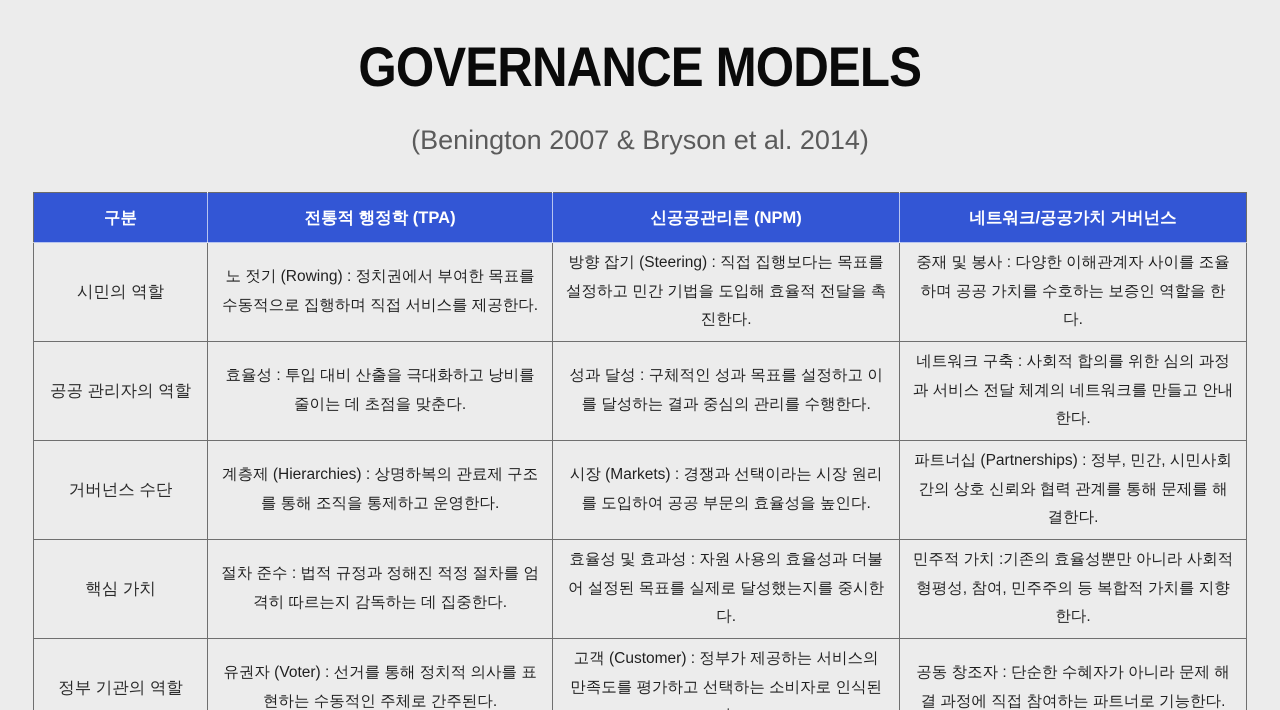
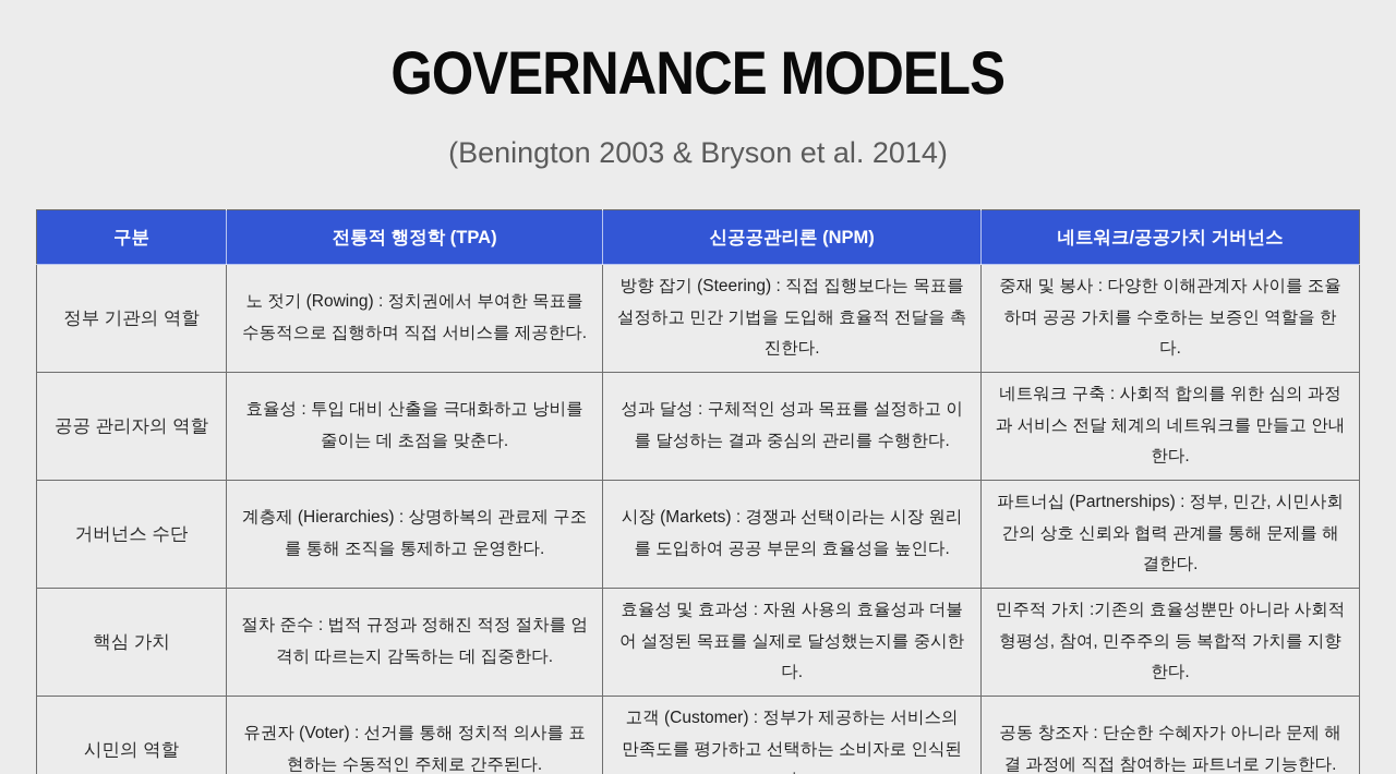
  GOVERNANCE MODELS
- (Benington 2007 & Bryson et al. 2014)
+ (Benington 2003 & Bryson et al. 2014)
  구분	전통적 행정학 (TPA)	신공공관리론 (NPM)	네트워크/공공가치 거버넌스
- 시민의 역할	노 젓기 (Rowing) : 정치권에서 부여한 목표를 수동적으로 집행하며 직접 서비스를 제공한다.	방향 잡기 (Steering) : 직접 집행보다는 목표를 설정하고 민간 기법을 도입해 효율적 전달을 촉진한다.	중재 및 봉사 : 다양한 이해관계자 사이를 조율하며 공공 가치를 수호하는 보증인 역할을 한다.
+ 정부 기관의 역할	노 젓기 (Rowing) : 정치권에서 부여한 목표를 수동적으로 집행하며 직접 서비스를 제공한다.	방향 잡기 (Steering) : 직접 집행보다는 목표를 설정하고 민간 기법을 도입해 효율적 전달을 촉진한다.	중재 및 봉사 : 다양한 이해관계자 사이를 조율하며 공공 가치를 수호하는 보증인 역할을 한다.
  공공 관리자의 역할	효율성 : 투입 대비 산출을 극대화하고 낭비를 줄이는 데 초점을 맞춘다.	성과 달성 : 구체적인 성과 목표를 설정하고 이를 달성하는 결과 중심의 관리를 수행한다.	네트워크 구축 : 사회적 합의를 위한 심의 과정과 서비스 전달 체계의 네트워크를 만들고 안내한다.
  거버넌스 수단	계층제 (Hierarchies) : 상명하복의 관료제 구조를 통해 조직을 통제하고 운영한다.	시장 (Markets) : 경쟁과 선택이라는 시장 원리를 도입하여 공공 부문의 효율성을 높인다.	파트너십 (Partnerships) : 정부, 민간, 시민사회 간의 상호 신뢰와 협력 관계를 통해 문제를 해결한다.
  핵심 가치	절차 준수 : 법적 규정과 정해진 적정 절차를 엄격히 따르는지 감독하는 데 집중한다.	효율성 및 효과성 : 자원 사용의 효율성과 더불어 설정된 목표를 실제로 달성했는지를 중시한다.	민주적 가치 :기존의 효율성뿐만 아니라 사회적 형평성, 참여, 민주주의 등 복합적 가치를 지향한다.
- 정부 기관의 역할	유권자 (Voter) : 선거를 통해 정치적 의사를 표현하는 수동적인 주체로 간주된다.	고객 (Customer) : 정부가 제공하는 서비스의 만족도를 평가하고 선택하는 소비자로 인식된	공동 창조자 : 단순한 수혜자가 아니라 문제 해결 과정에 직접 참여하는 파트너로 기능한다.
+ 시민의 역할	유권자 (Voter) : 선거를 통해 정치적 의사를 표현하는 수동적인 주체로 간주된다.	고객 (Customer) : 정부가 제공하는 서비스의 만족도를 평가하고 선택하는 소비자로 인식된	공동 창조자 : 단순한 수혜자가 아니라 문제 해결 과정에 직접 참여하는 파트너로 기능한다.
